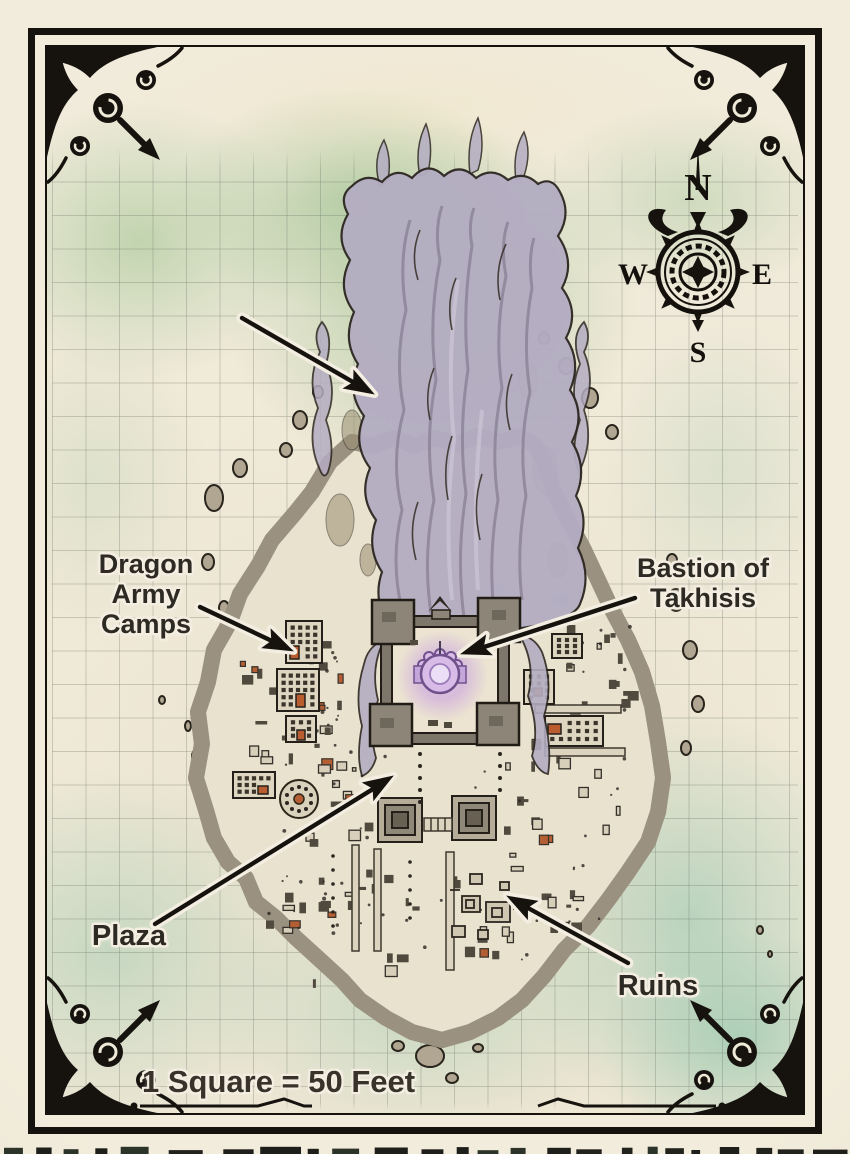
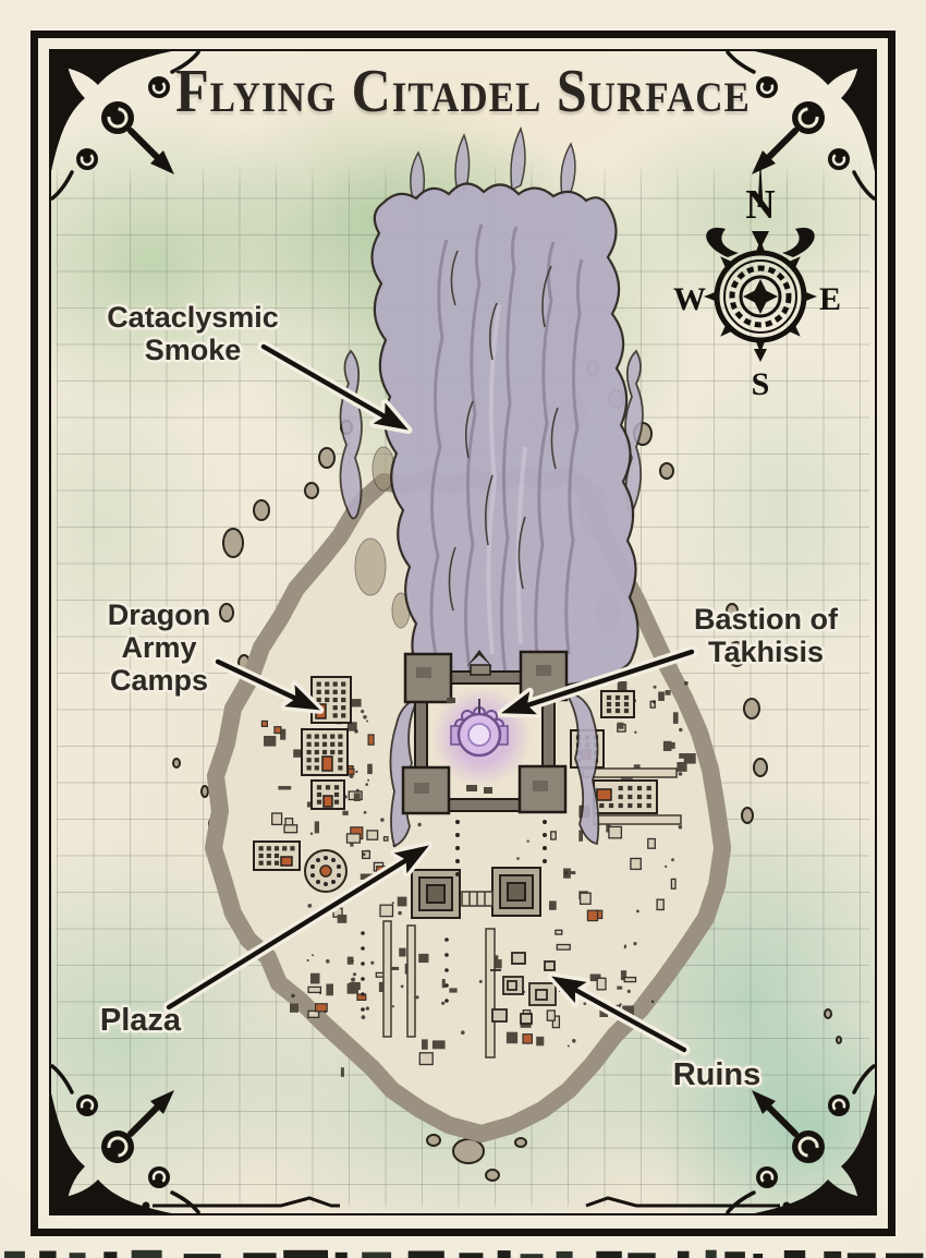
  N
  E
  S
  W
+ Flying Citadel Surface
+ Cataclysmic Smoke
  Dragon Army Camps
  Bastion of Takhisis
  Plaza
  Ruins
- 1 Square = 50 Feet
